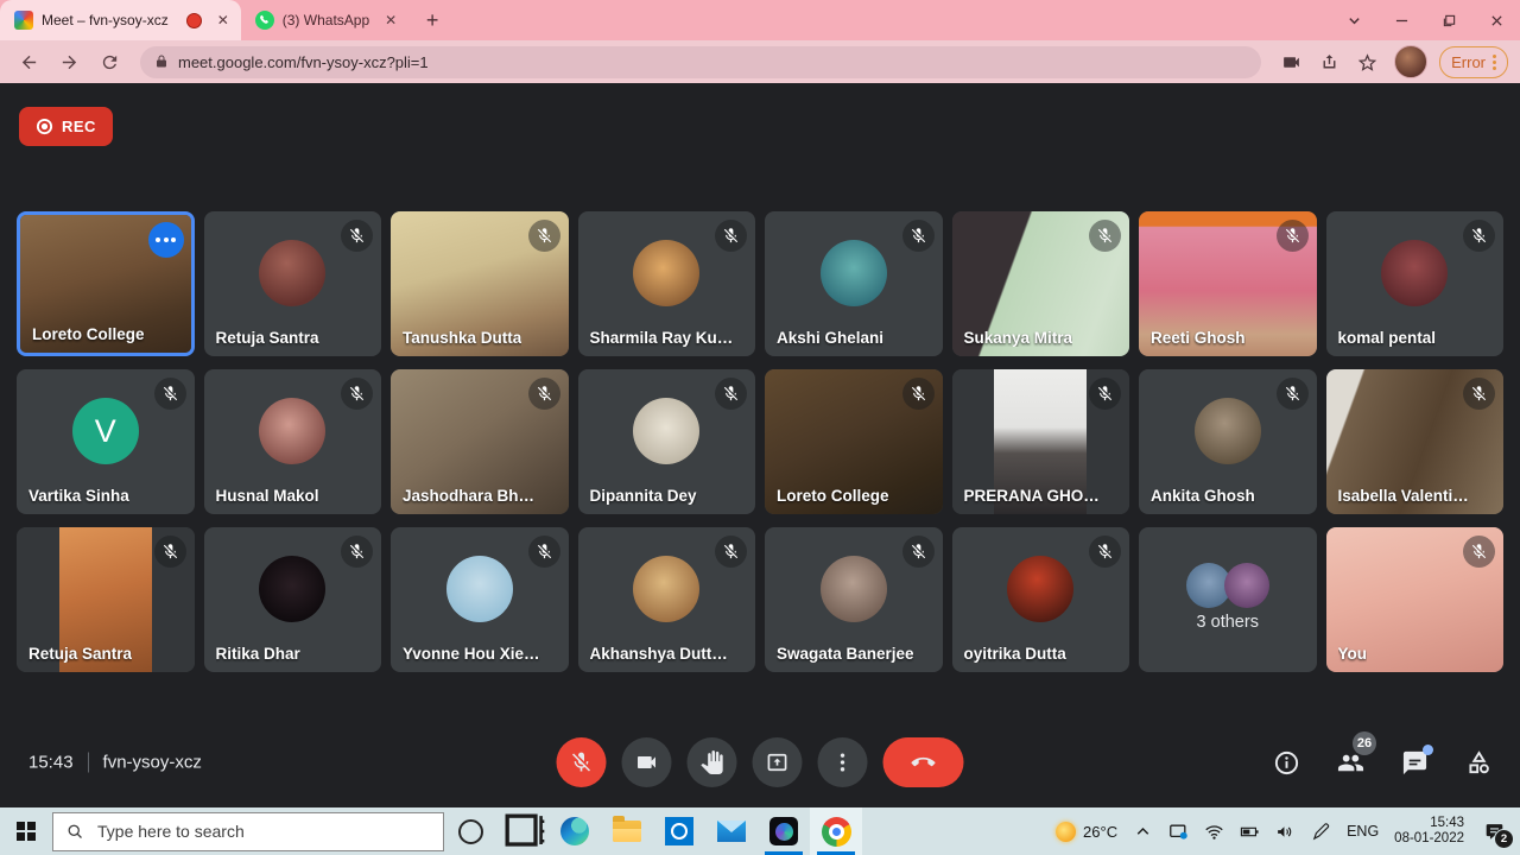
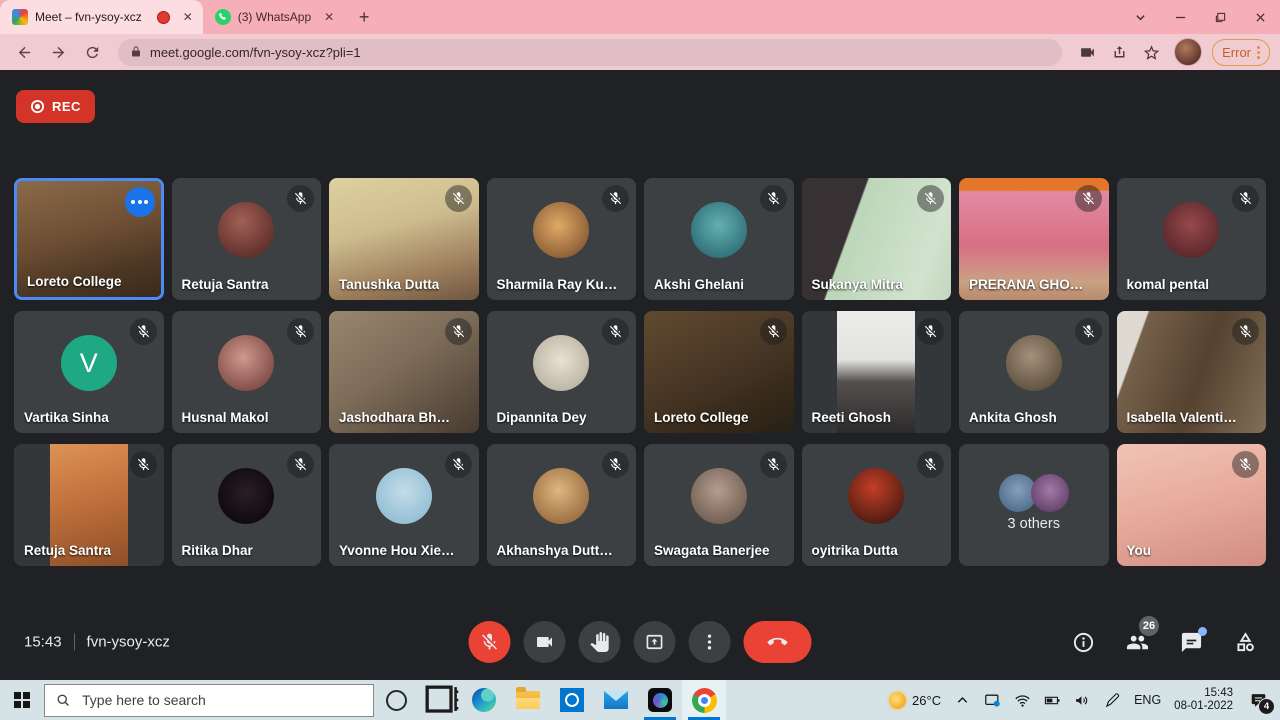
  Meet – fvn-ysoy-xcz
  ✕
  (3) WhatsApp
  ✕
  +
  meet.google.com/fvn-ysoy-xcz?pli=1
  Error
  REC
  Loreto College
  Retuja Santra
  Tanushka Dutta
  Sharmila Ray Ku…
  Akshi Ghelani
  Sukanya Mitra
- Reeti Ghosh
+ PRERANA GHO…
  komal pental
  V
  Vartika Sinha
  Husnal Makol
  Jashodhara Bh…
  Dipannita Dey
  Loreto College
- PRERANA GHO…
+ Reeti Ghosh
  Ankita Ghosh
  Isabella Valenti…
  Retuja Santra
  Ritika Dhar
  Yvonne Hou Xie…
  Akhanshya Dutt…
  Swagata Banerjee
  oyitrika Dutta
  3 others
  You
  15:43
  fvn-ysoy-xcz
  26
  Type here to search
  26°C
  ENG
  15:43
  08-01-2022
- 2
+ 4
